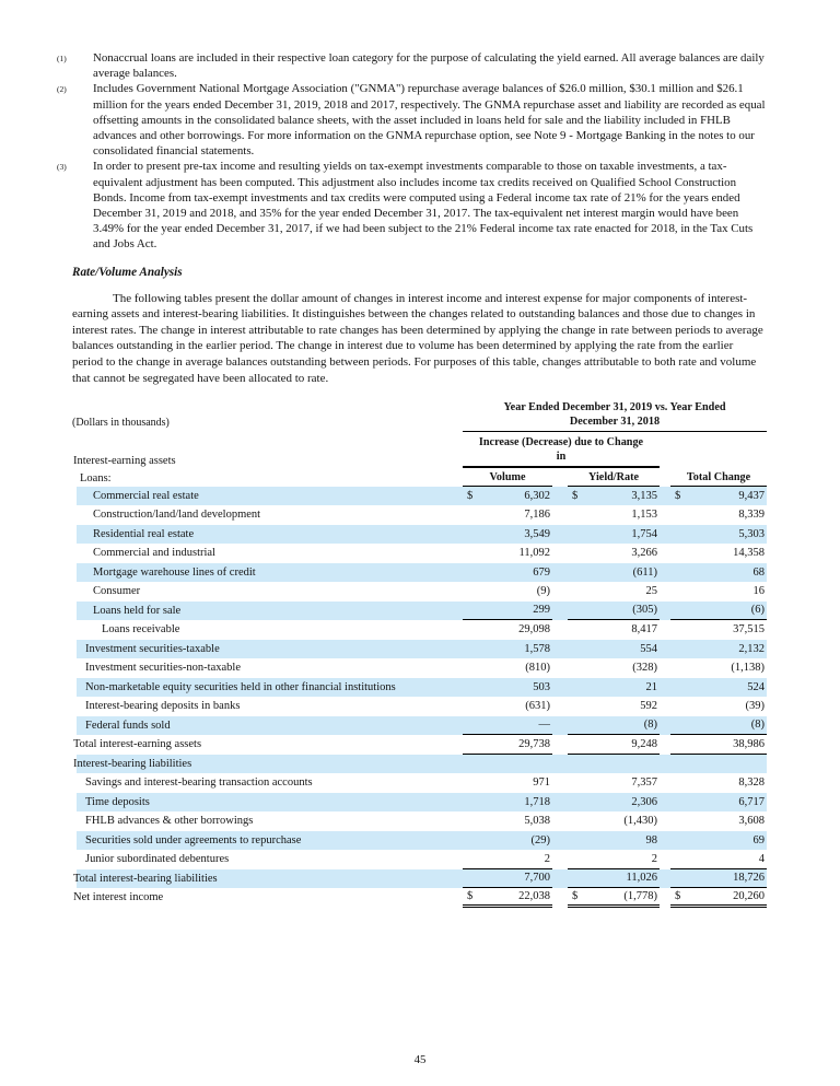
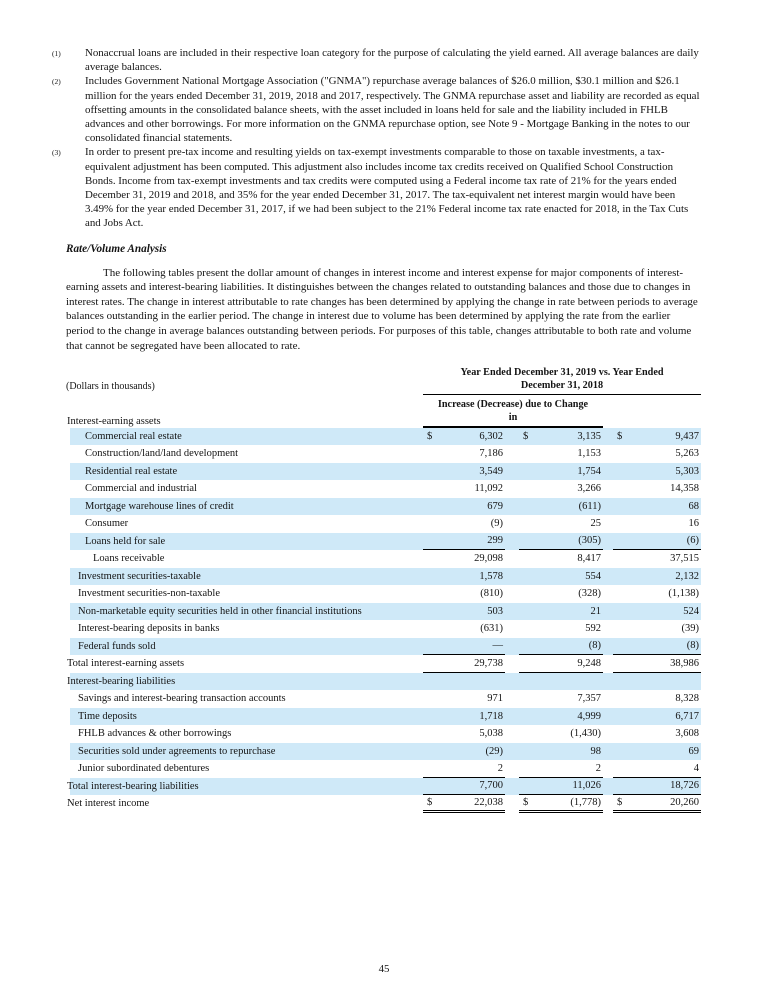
  (1)
  Nonaccrual loans are included in their respective loan category for the purpose of calculating the yield earned. All average balances are daily average balances.
  (2)
  Includes Government National Mortgage Association ("GNMA") repurchase average balances of $26.0 million, $30.1 million and $26.1 million for the years ended December 31, 2019, 2018 and 2017, respectively. The GNMA repurchase asset and liability are recorded as equal offsetting amounts in the consolidated balance sheets, with the asset included in loans held for sale and the liability included in FHLB advances and other borrowings. For more information on the GNMA repurchase option, see Note 9 - Mortgage Banking in the notes to our consolidated financial statements.
  (3)
  In order to present pre-tax income and resulting yields on tax-exempt investments comparable to those on taxable investments, a tax-equivalent adjustment has been computed. This adjustment also includes income tax credits received on Qualified School Construction Bonds. Income from tax-exempt investments and tax credits were computed using a Federal income tax rate of 21% for the years ended December 31, 2019 and 2018, and 35% for the year ended December 31, 2017. The tax-equivalent net interest margin would have been 3.49% for the year ended December 31, 2017, if we had been subject to the 21% Federal income tax rate enacted for 2018, in the Tax Cuts and Jobs Act.
  Rate/Volume Analysis
  The following tables present the dollar amount of changes in interest income and interest expense for major components of interest-earning assets and interest-bearing liabilities. It distinguishes between the changes related to outstanding balances and those due to changes in interest rates. The change in interest attributable to rate changes has been determined by applying the change in rate between periods to average balances outstanding in the earlier period. The change in interest due to volume has been determined by applying the rate from the earlier period to the change in average balances outstanding between periods. For purposes of this table, changes attributable to both rate and volume that cannot be segregated have been allocated to rate.
  (Dollars in thousands)
  Year Ended December 31, 2019 vs. Year Ended
  December 31, 2018
  Interest-earning assets
  Increase (Decrease) due to Change
  in
- Loans:
- Volume
- Yield/Rate
- Total Change
  Commercial real estate
  $
  6,302
  $
  3,135
  $
  9,437
  Construction/land/land development
  7,186
  1,153
- 8,339
+ 5,263
  Residential real estate
  3,549
  1,754
  5,303
  Commercial and industrial
  11,092
  3,266
  14,358
  Mortgage warehouse lines of credit
  679
  (611)
  68
  Consumer
  (9)
  25
  16
  Loans held for sale
  299
  (305)
  (6)
  Loans receivable
  29,098
  8,417
  37,515
  Investment securities-taxable
  1,578
  554
  2,132
  Investment securities-non-taxable
  (810)
  (328)
  (1,138)
  Non-marketable equity securities held in other financial institutions
  503
  21
  524
  Interest-bearing deposits in banks
  (631)
  592
  (39)
  Federal funds sold
  —
  (8)
  (8)
  Total interest-earning assets
  29,738
  9,248
  38,986
  Interest-bearing liabilities
  Savings and interest-bearing transaction accounts
  971
  7,357
  8,328
  Time deposits
  1,718
- 2,306
+ 4,999
  6,717
  FHLB advances & other borrowings
  5,038
  (1,430)
  3,608
  Securities sold under agreements to repurchase
  (29)
  98
  69
  Junior subordinated debentures
  2
  2
  4
  Total interest-bearing liabilities
  7,700
  11,026
  18,726
  Net interest income
  $
  22,038
  $
  (1,778)
  $
  20,260
  45
